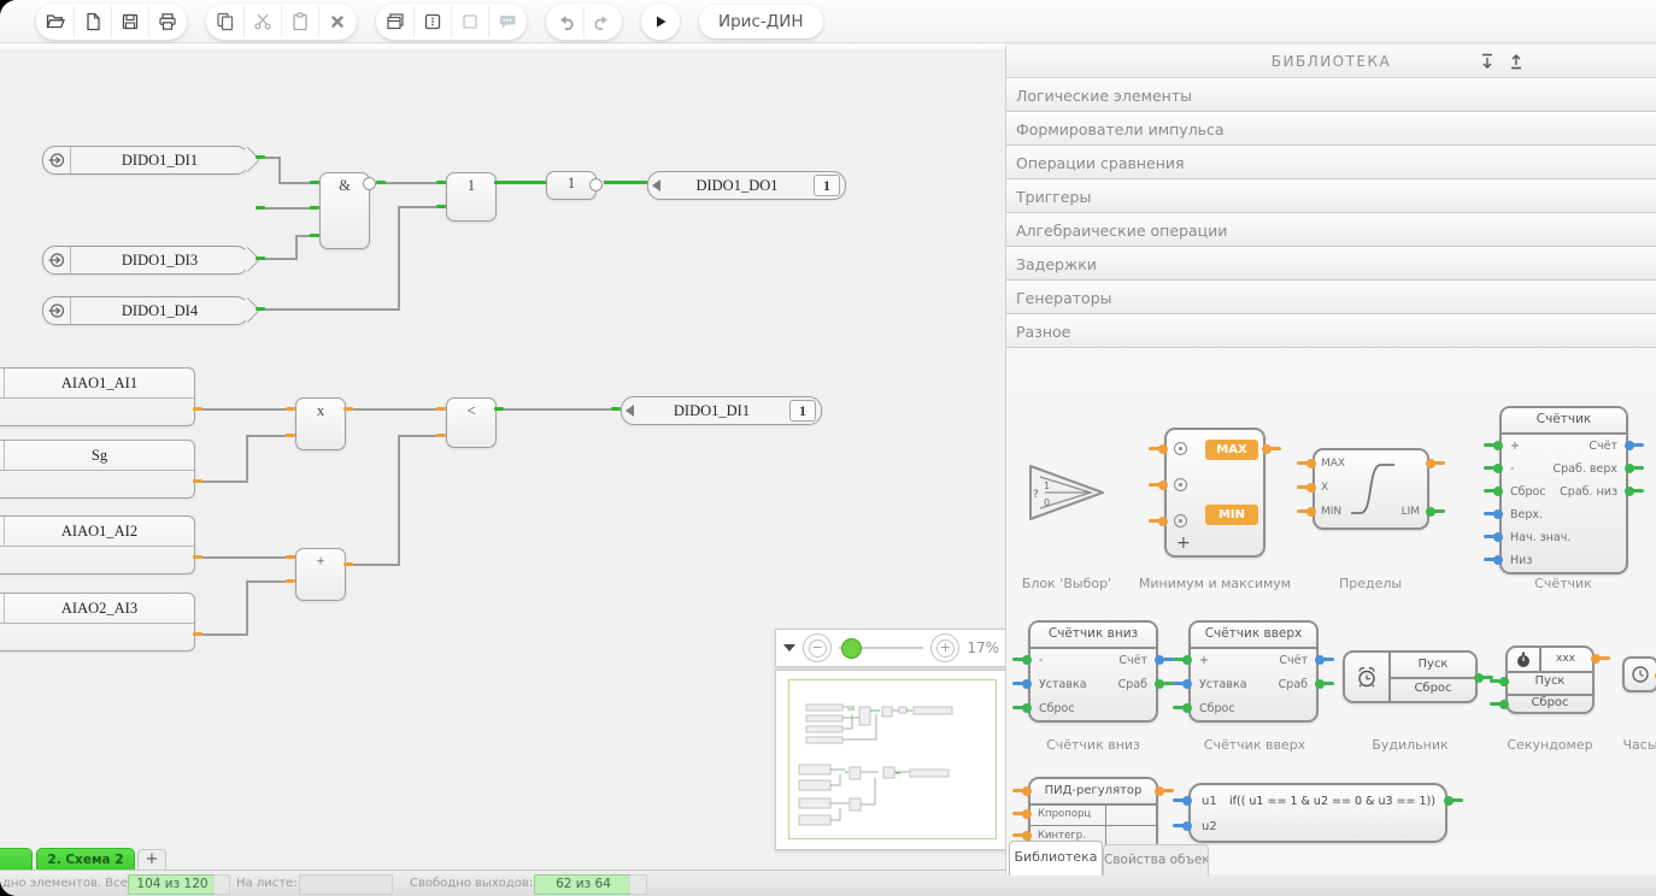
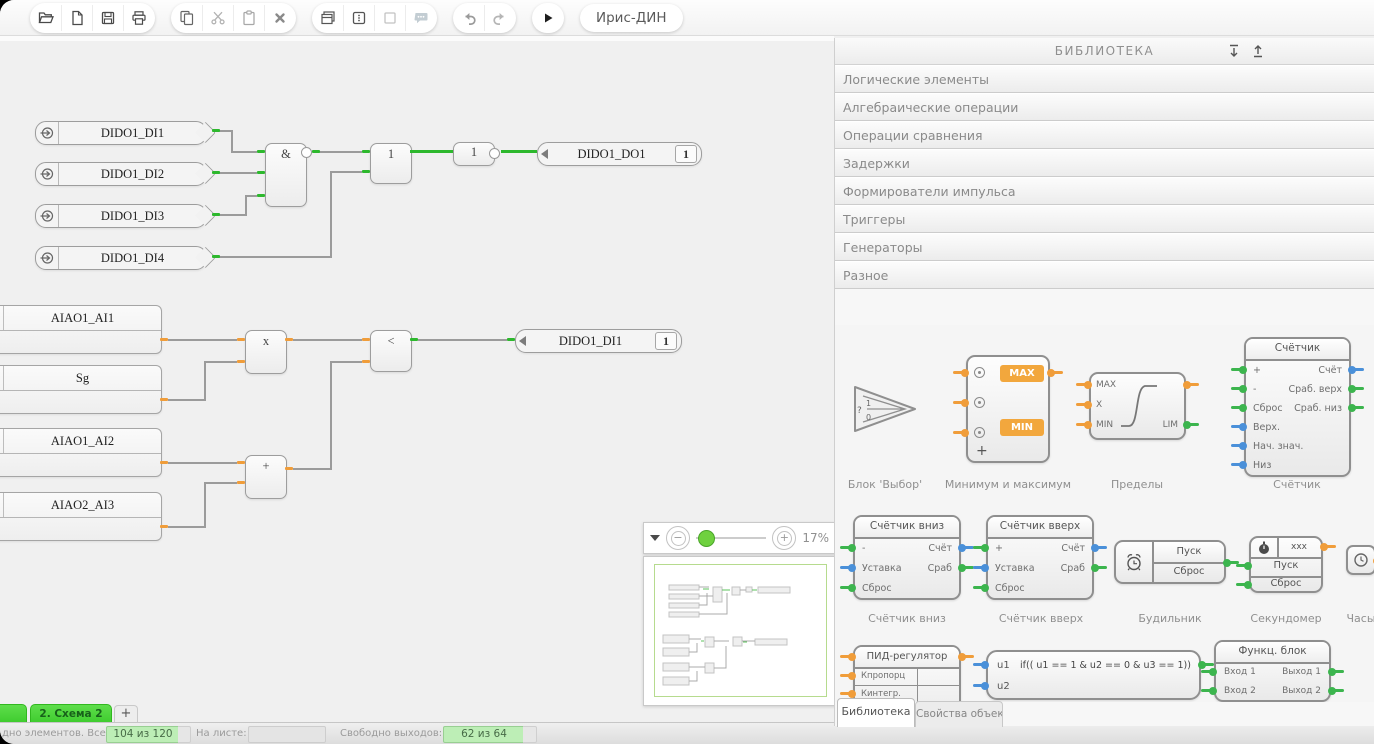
  Ирис-ДИН
  DIDO1_DI1
+ DIDO1_DI2
  DIDO1_DI3
  DIDO1_DI4
  &
  1
  1
  DIDO1_DO1
  1
  AIAO1_AI1
  Sg
  AIAO1_AI2
  AIAO2_AI3
  x
  +
  <
  DIDO1_DI1
  1
  −
  +
  17%
  2. Схема 2
  +
  дно элементов. Все
  104 из 120
  На листе:
  Свободно выходов:
  62 из 64
  БИБЛИОТЕКА
  Логические элементы
- Формирователи импульса
+ Алгебраические операции
  Операции сравнения
- Триггеры
+ Задержки
- Алгебраические операции
+ Формирователи импульса
- Задержки
+ Триггеры
  Генераторы
  Разное
  ?
  1
  0
  Блок 'Выбор'
  +
  MAX
  MIN
  Минимум и максимум
  MAX
  X
  MIN
  LIM
  Пределы
  Счётчик
  +
  -
  Сброс
  Верх.
  Нач. знач.
  Низ
  Счёт
  Сраб. верх
  Сраб. низ
  Счётчик
  Счётчик вниз
  -
  Уставка
  Сброс
  Счёт
  Сраб
  Счётчик вниз
  Счётчик вверх
  +
  Уставка
  Сброс
  Счёт
  Сраб
  Счётчик вверх
  Пуск
  Сброс
  Будильник
  xxx
  Пуск
  Сброс
  Секундомер
  Часы
  ПИД-регулятор
  Кпропорц
  Кинтегр.
  u1
  if(( u1 == 1 & u2 == 0 & u3 == 1))
  u2
+ Функц. блок
+ Вход 1
+ Выход 1
+ Вход 2
+ Выход 2
  Библиотека
  Свойства объек
